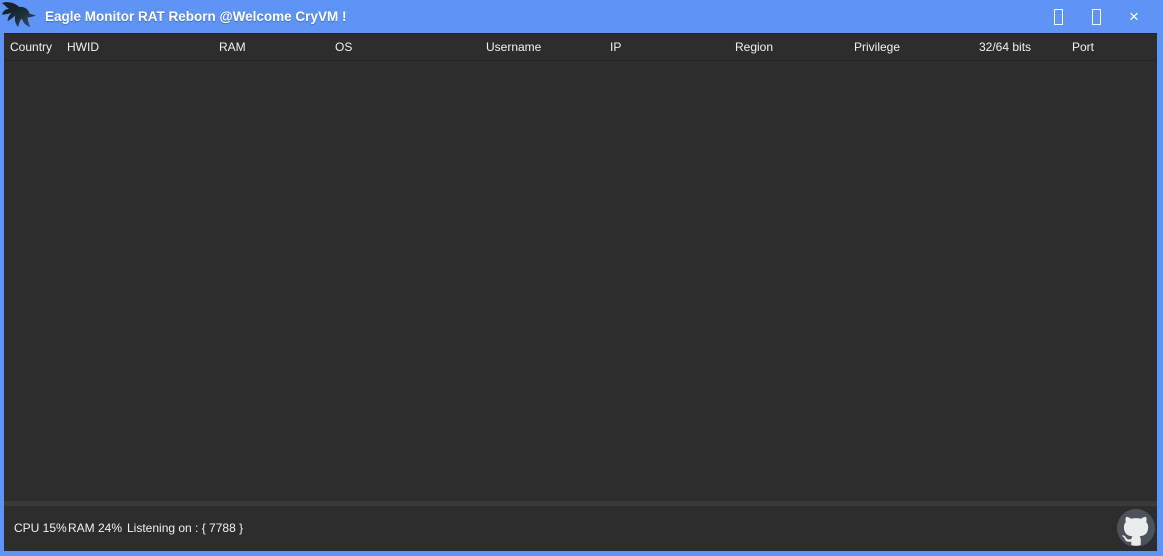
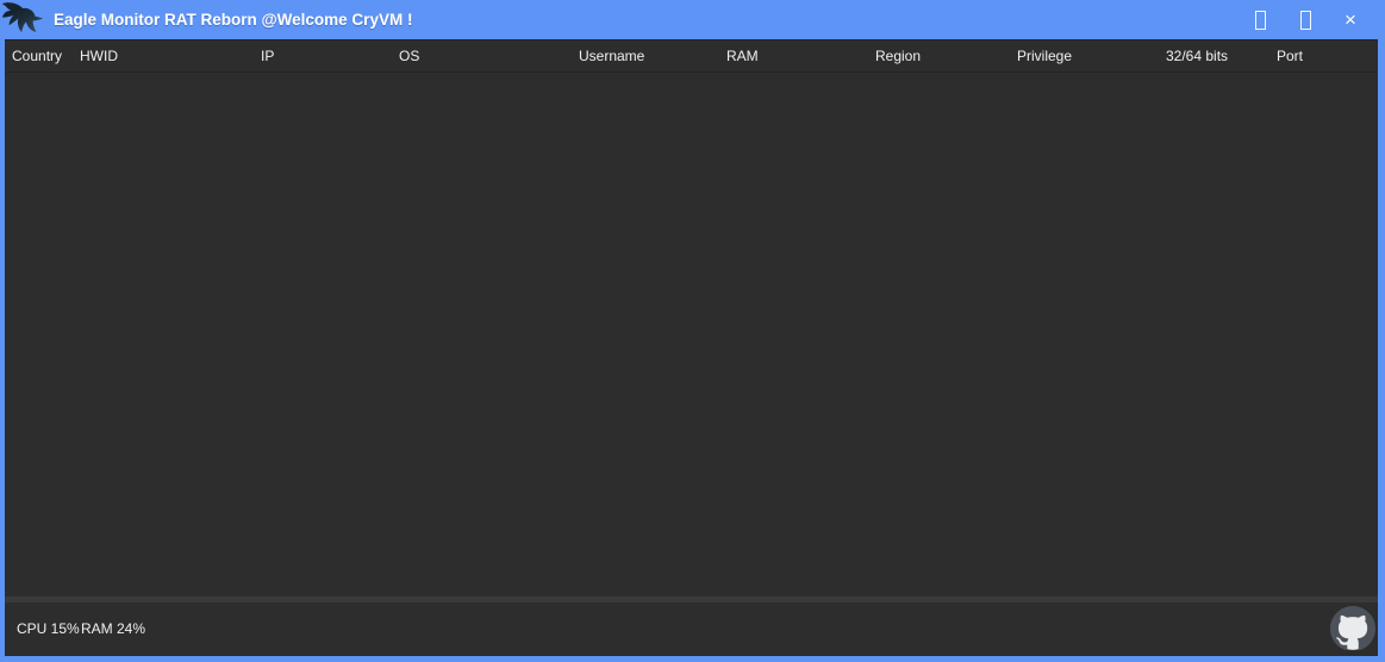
  Eagle Monitor RAT Reborn @Welcome CryVM !
  ×
  Country
  HWID
- RAM
+ IP
  OS
  Username
- IP
+ RAM
  Region
  Privilege
  32/64 bits
  Port
  CPU 15%
  RAM 24%
- Listening on : { 7788 }
